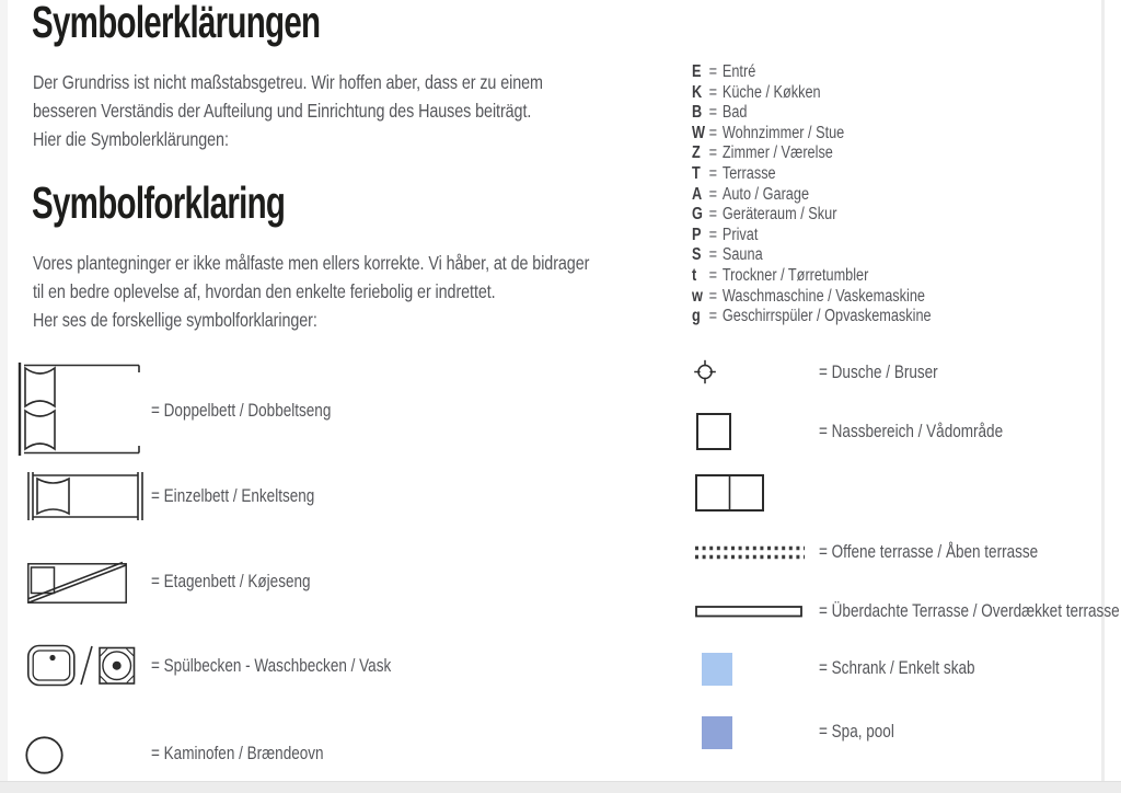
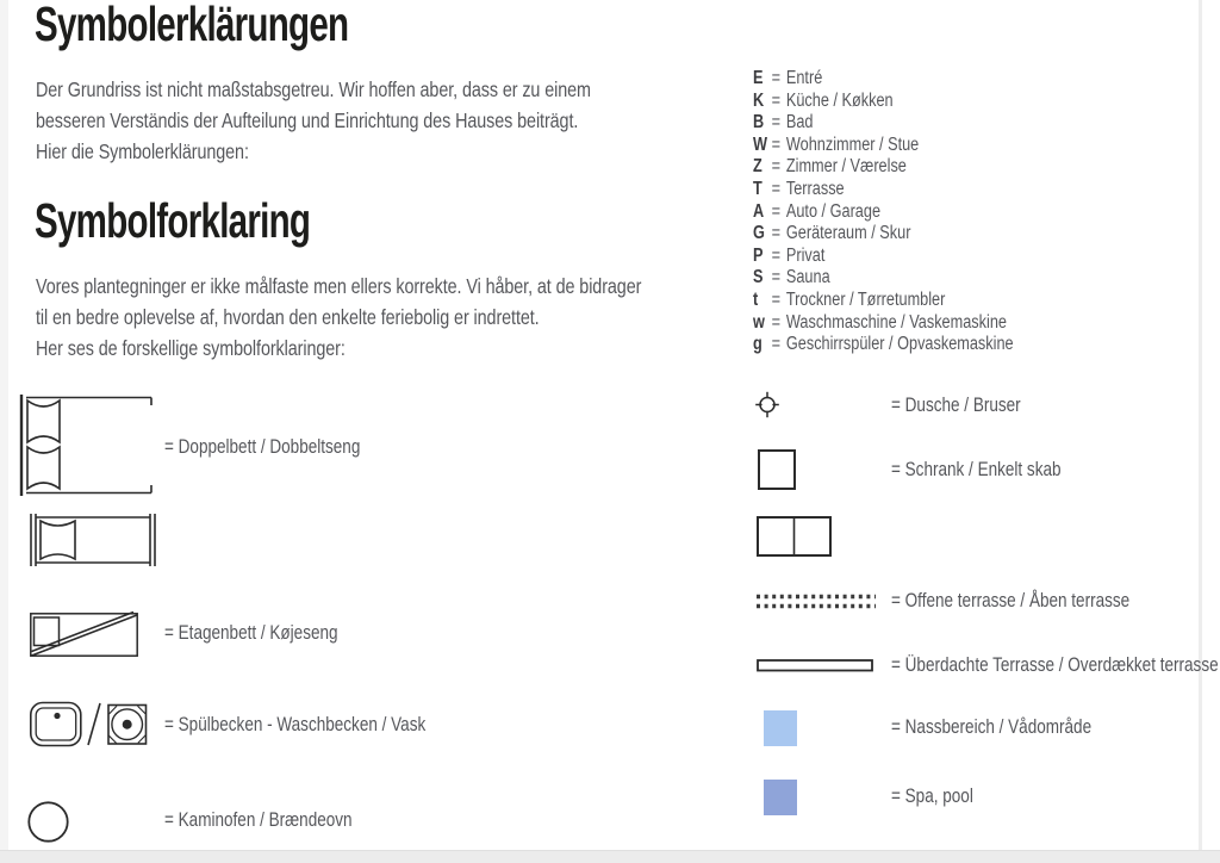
  Symbolerklärungen
  Der Grundriss ist nicht maßstabsgetreu. Wir hoffen aber, dass er zu einem
  besseren Verständis der Aufteilung und Einrichtung des Hauses beiträgt.
  Hier die Symbolerklärungen:
  Symbolforklaring
  Vores plantegninger er ikke målfaste men ellers korrekte. Vi håber, at de bidrager
  til en bedre oplevelse af, hvordan den enkelte feriebolig er indrettet.
  Her ses de forskellige symbolforklaringer:
  E
  =
  Entré
  K
  =
  Küche / Køkken
  B
  =
  Bad
  W
  =
  Wohnzimmer / Stue
  Z
  =
  Zimmer / Værelse
  T
  =
  Terrasse
  A
  =
  Auto / Garage
  G
  =
  Geräteraum / Skur
  P
  =
  Privat
  S
  =
  Sauna
  t
  =
  Trockner / Tørretumbler
  w
  =
  Waschmaschine / Vaskemaskine
  g
  =
  Geschirrspüler / Opvaskemaskine
  = Doppelbett / Dobbeltseng
- = Einzelbett / Enkeltseng
  = Etagenbett / Køjeseng
  = Spülbecken - Waschbecken / Vask
  = Kaminofen / Brændeovn
  = Dusche / Bruser
- = Nassbereich / Vådområde
+ = Schrank / Enkelt skab
  = Offene terrasse / Åben terrasse
  = Überdachte Terrasse / Overdækket terrasse
- = Schrank / Enkelt skab
+ = Nassbereich / Vådområde
  = Spa, pool
